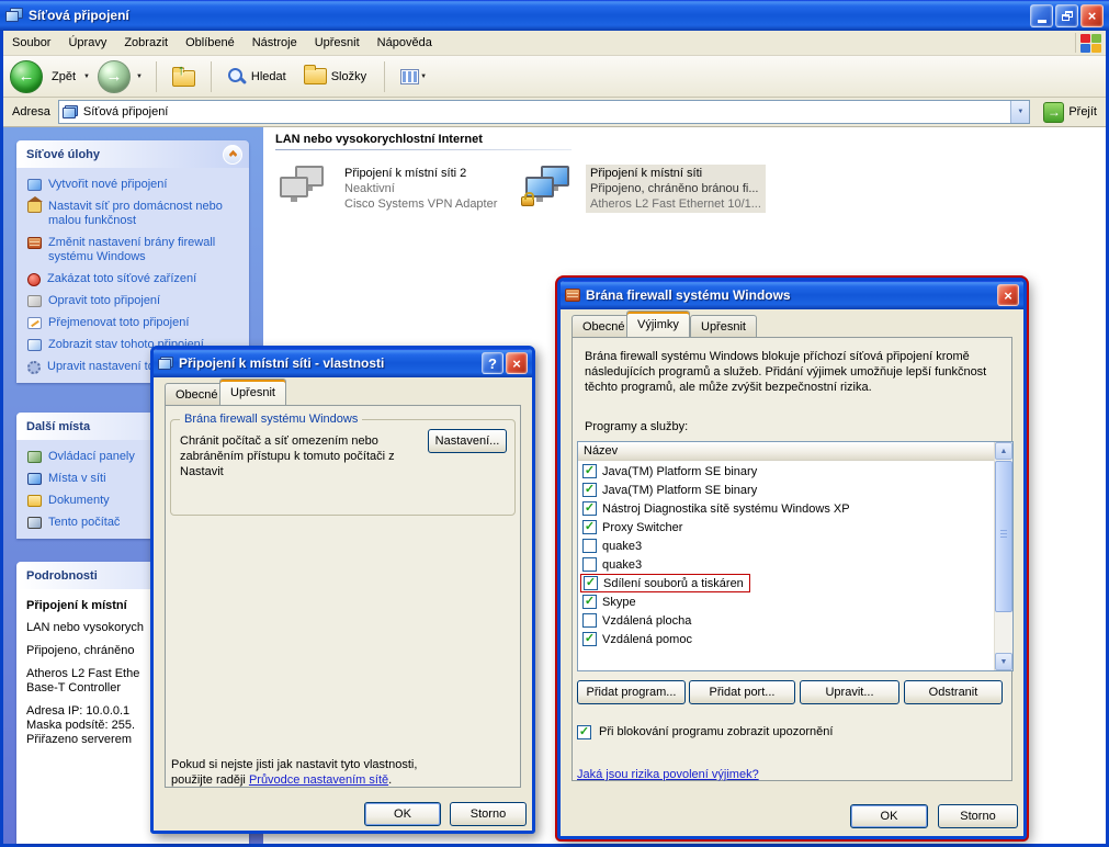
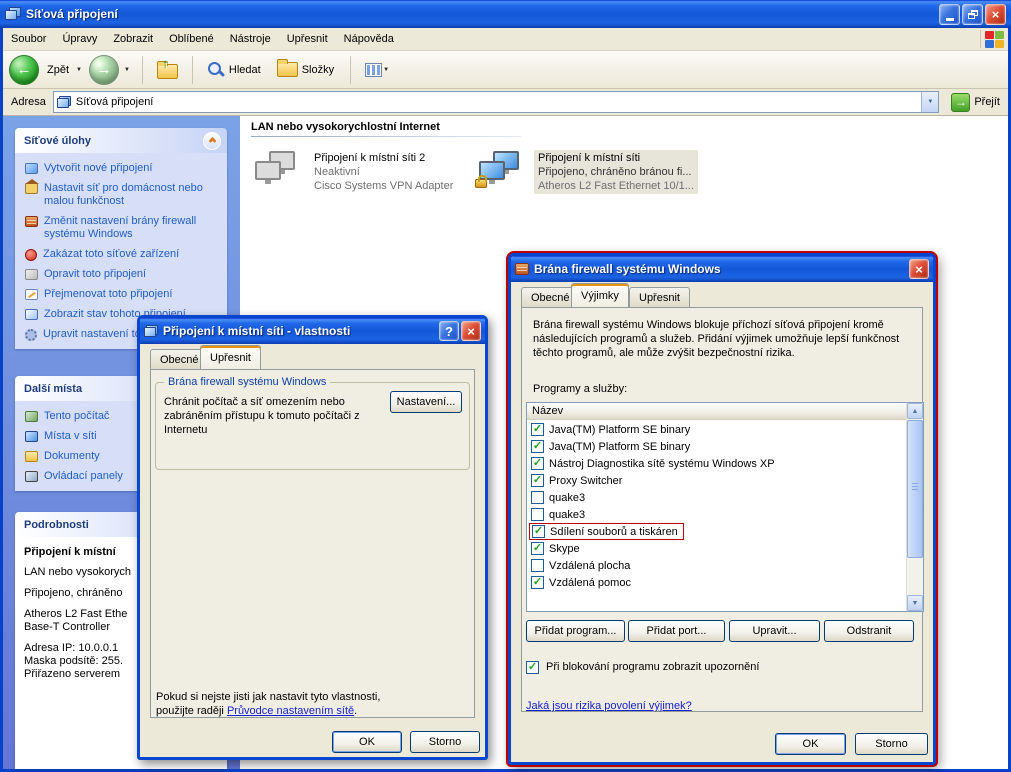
  Síťová připojení
  ×
  Soubor
  Úpravy
  Zobrazit
  Oblíbené
  Nástroje
  Upřesnit
  Nápověda
  ←
  Zpět
  →
  ↑
  Hledat
  Složky
  Adresa
  Síťová připojení
  →
  Přejít
  Síťové úlohy
  Vytvořit nové připojení
  Nastavit síť pro domácnost nebo malou funkčnost
  Změnit nastavení brány firewall systému Windows
  Zakázat toto síťové zařízení
  Opravit toto připojení
  Přejmenovat toto připojení
  Zobrazit stav tohoto připojení
  Další místa
- Ovládací panely
+ Tento počítač
  Místa v síti
  Dokumenty
- Tento počítač
+ Ovládací panely
  Podrobnosti
  Připojení k místní
  LAN nebo vysokorych
  Připojeno, chráněno
  Atheros L2 Fast Ethe
  Base-T Controller
  Adresa IP: 10.0.0.1
  Maska podsítě: 255.
  Přiřazeno serverem
  LAN nebo vysokorychlostní Internet
  Připojení k místní síti 2
  Neaktivní
  Cisco Systems VPN Adapter
  Připojení k místní síti
  Připojeno, chráněno bránou fi...
  Atheros L2 Fast Ethernet 10/1...
  Připojení k místní síti - vlastnosti
  ?
  ×
  Obecné
  Upřesnit
  Brána firewall systému Windows
- Chránit počítač a síť omezením nebo zabráněním přístupu k tomuto počítači z Nastavit
+ Chránit počítač a síť omezením nebo zabráněním přístupu k tomuto počítači z Internetu
  Nastavení...
  Pokud si nejste jisti jak nastavit tyto vlastnosti,
  použijte raději Průvodce nastavením sítě.
  OK
  Storno
  Brána firewall systému Windows
  ×
  Obecné
  Výjimky
  Upřesnit
  Brána firewall systému Windows blokuje příchozí síťová připojení kromě následujících programů a služeb. Přidání výjimek umožňuje lepší funkčnost těchto programů, ale může zvýšit bezpečnostní rizika.
  Programy a služby:
  Název
  ✓
  Java(TM) Platform SE binary
  ✓
  Java(TM) Platform SE binary
  ✓
  Nástroj Diagnostika sítě systému Windows XP
  ✓
  Proxy Switcher
  quake3
  quake3
  ✓
  Sdílení souborů a tiskáren
  ✓
  Skype
  Vzdálená plocha
  ✓
  Vzdálená pomoc
  Přidat program...
  Přidat port...
  Upravit...
  Odstranit
  ✓
  Při blokování programu zobrazit upozornění
  Jaká jsou rizika povolení výjimek?
  OK
  Storno
